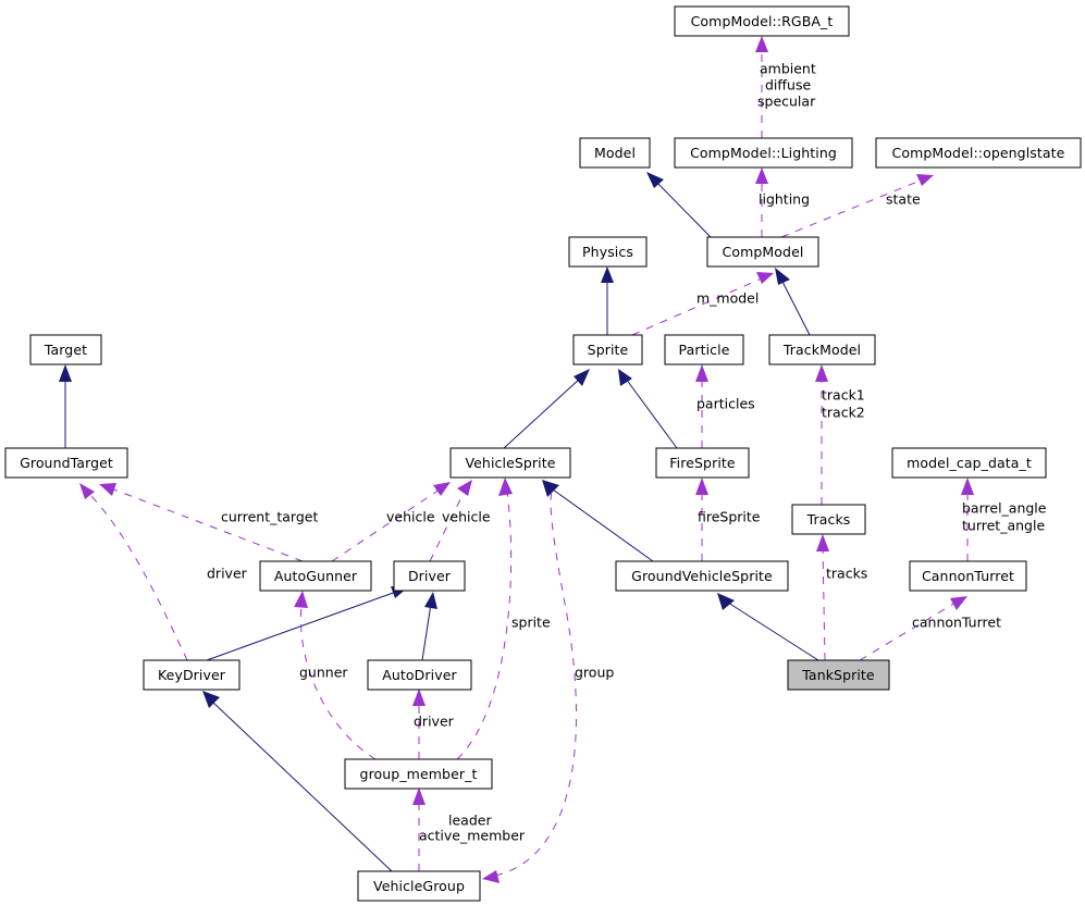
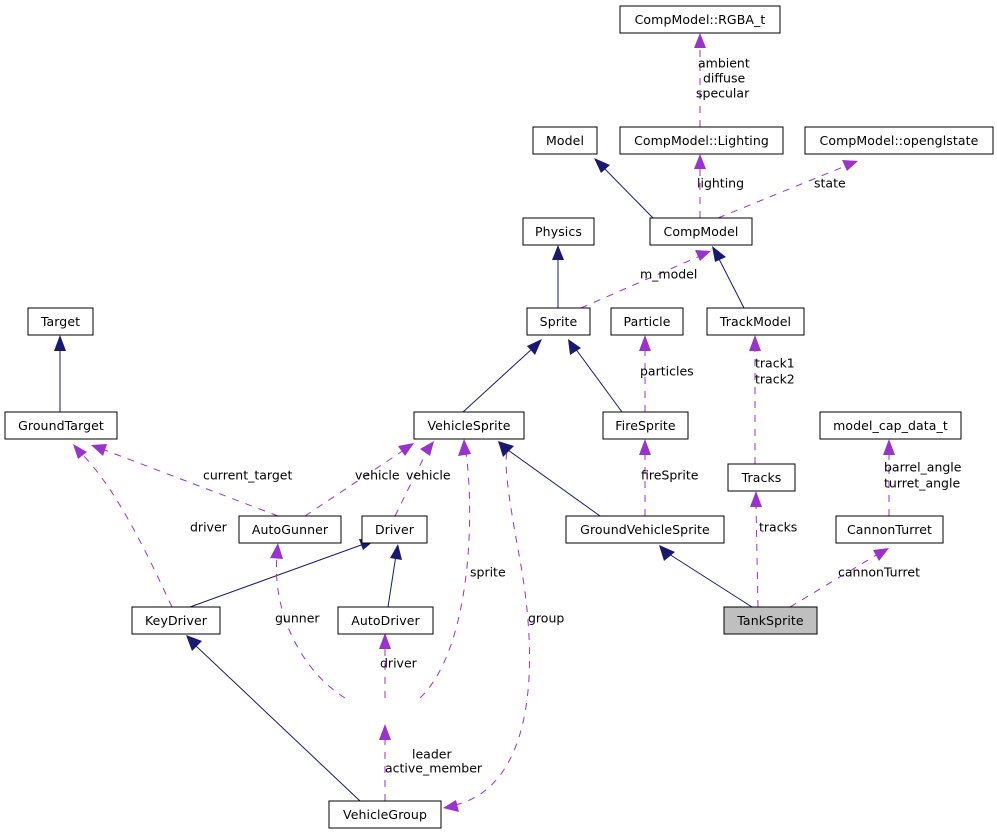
  ambient
  diffuse
  specular
  lighting
  state
  m_model
  particles
  track1
  track2
  current_target
  vehicle
  vehicle
  fireSprite
  barrel_angle
  turret_angle
  driver
  tracks
  sprite
  cannonTurret
  gunner
  group
  driver
  leader
  active_member
  CompModel::RGBA_t
  Model
  CompModel::Lighting
  CompModel::openglstate
  Physics
  CompModel
  Sprite
  Particle
  TrackModel
  Target
  GroundTarget
  VehicleSprite
  FireSprite
  model_cap_data_t
  Tracks
  AutoGunner
  Driver
  GroundVehicleSprite
  CannonTurret
  KeyDriver
  AutoDriver
  TankSprite
- group_member_t
  VehicleGroup
